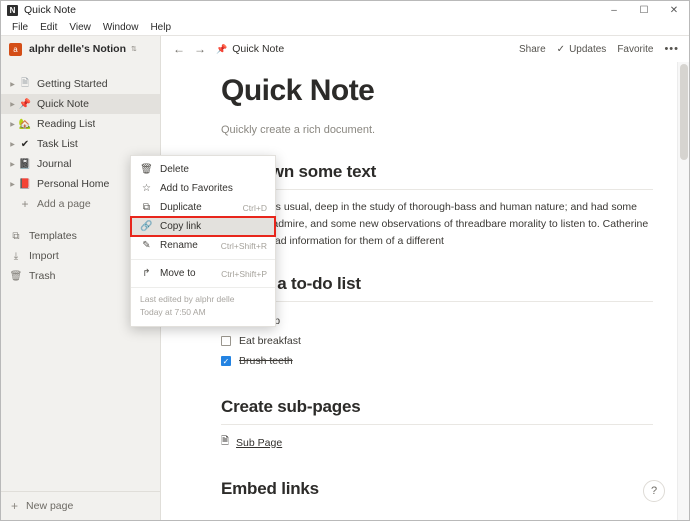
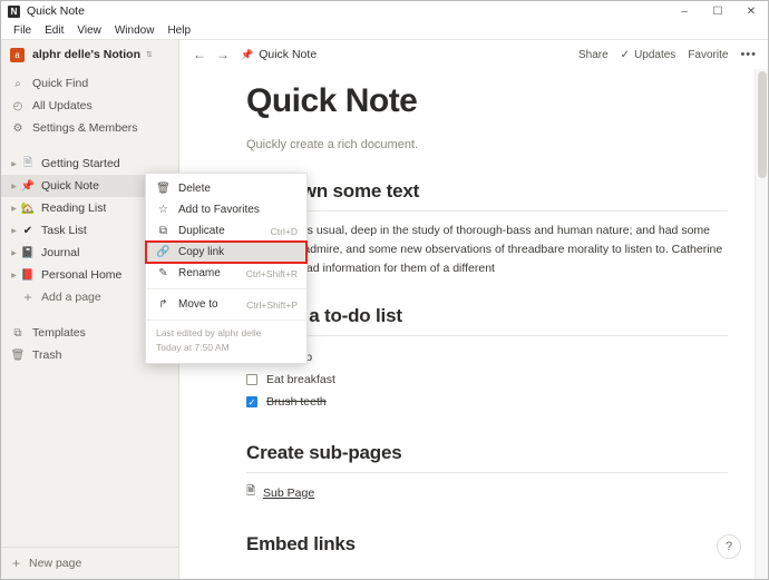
  N
  Quick Note
  –
  ☐
  ✕
  File
  Edit
  View
  Window
  Help
  a
  alphr delle's Notion
+ ⌕
+ Quick Find
+ ◴
+ All Updates
+ ⚙
+ Settings & Members
  🗎
  Getting Started
  📌
  Quick Note
  🏡
  Reading List
  ✔
  Task List
  📓
  Journal
  📕
  Personal Home
  +
  Add a page
  ⧉
  Templates
- ⤓
- Import
  🗑
  Trash
  +
  New page
  ←
  →
  📌
  Quick Note
  Share
  ✓
  Updates
  Favorite
  •••
  Quick Note
  Quickly create a rich document.
  s usual, deep in the study of thorough-bass and human nature; and had some dmire, and some new observations of threadbare morality to listen to. Catherine ad information for them of a different
  Eat breakfast
  ✓
  Brush teeth
  Create sub-pages
  🗎
  Sub Page
  Embed links
  ?
  🗑
  Delete
  ☆
  Add to Favorites
  ⧉
  Duplicate
  Ctrl+D
  🔗
  Copy link
  ✎
  Rename
  Ctrl+Shift+R
  ↱
  Move to
  Ctrl+Shift+P
  Last edited by alphr delle
  Today at 7:50 AM
